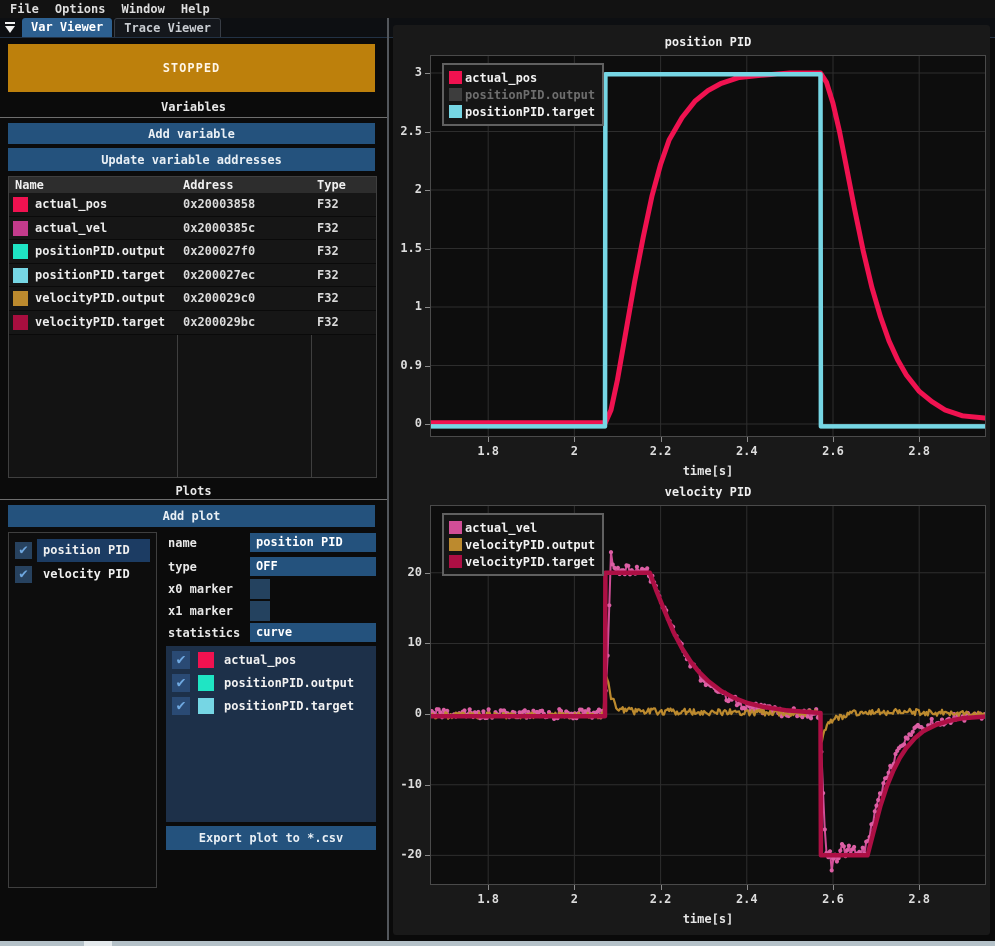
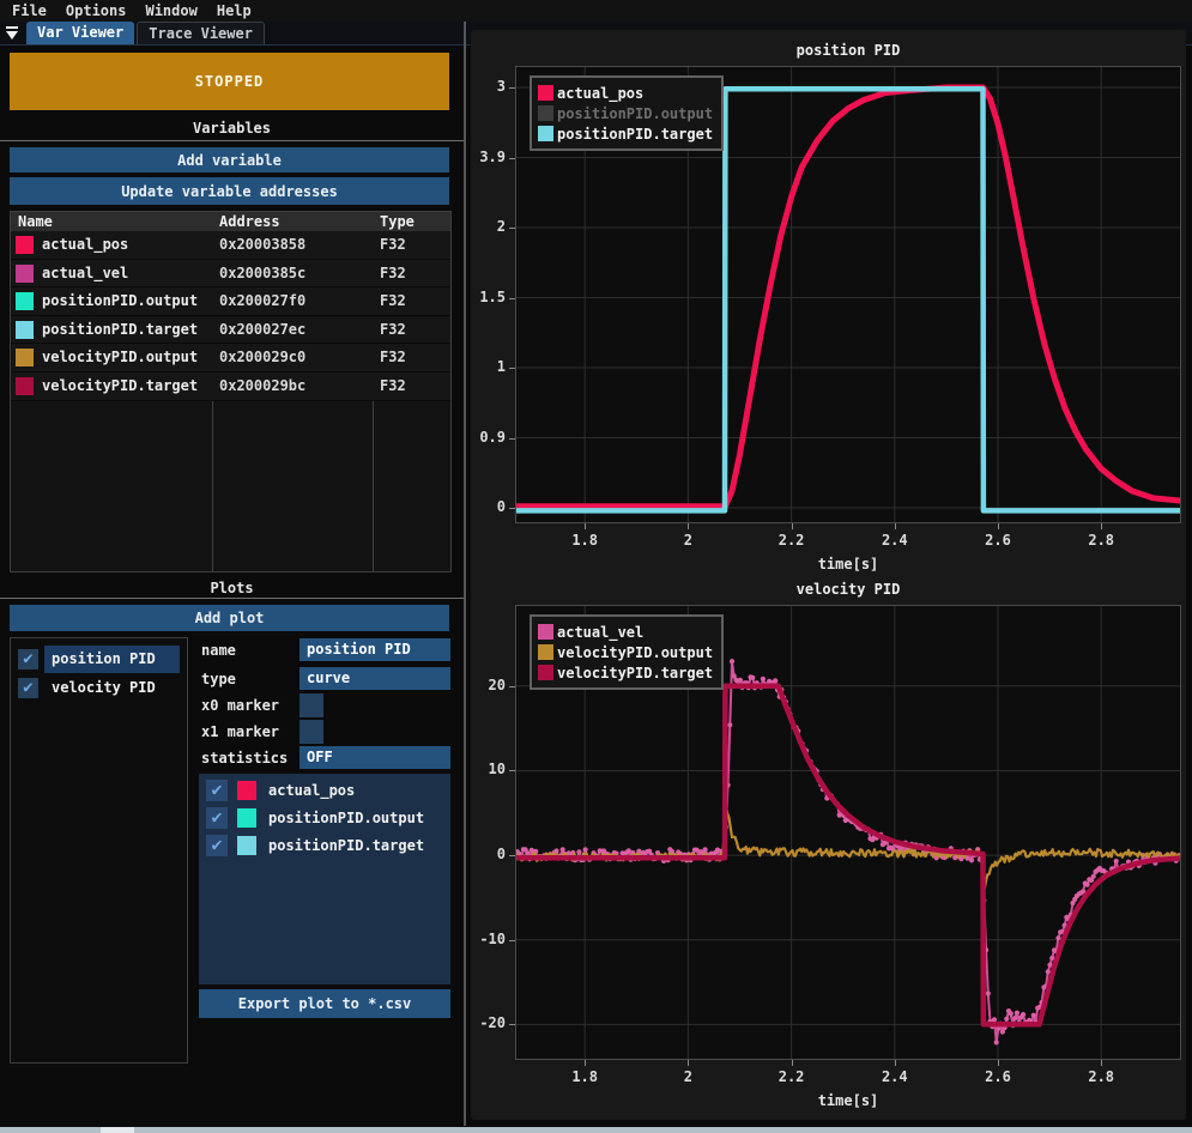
  File
  Options
  Window
  Help
  Var Viewer
  Trace Viewer
  STOPPED
  Variables
  Add variable
  Update variable addresses
  Name
  Address
  Type
  actual_pos
  0x20003858
  F32
  actual_vel
  0x2000385c
  F32
  positionPID.output
  0x200027f0
  F32
  positionPID.target
  0x200027ec
  F32
  velocityPID.output
  0x200029c0
  F32
  velocityPID.target
  0x200029bc
  F32
  Plots
  Add plot
  ✔
  position PID
  ✔
  velocity PID
  name
  position PID
  type
- OFF
+ curve
  x0 marker
  x1 marker
  statistics
- curve
+ OFF
  ✔
  actual_pos
  ✔
  positionPID.output
  ✔
  positionPID.target
  Export plot to *.csv
  position PID
  3
- 2.5
+ 3.9
  2
  1.5
  1
  0.9
  0
  1.8
  2
  2.2
  2.4
  2.6
  2.8
  time[s]
  actual_pos
  positionPID.output
  positionPID.target
  velocity PID
  20
  10
  0
  -10
  -20
  1.8
  2
  2.2
  2.4
  2.6
  2.8
  time[s]
  actual_vel
  velocityPID.output
  velocityPID.target
